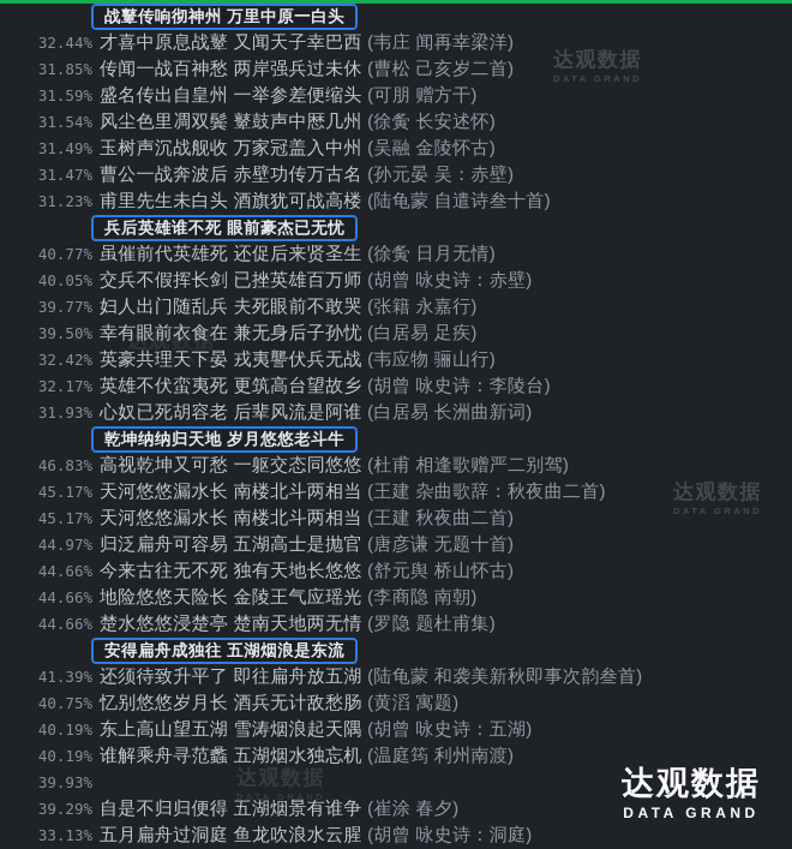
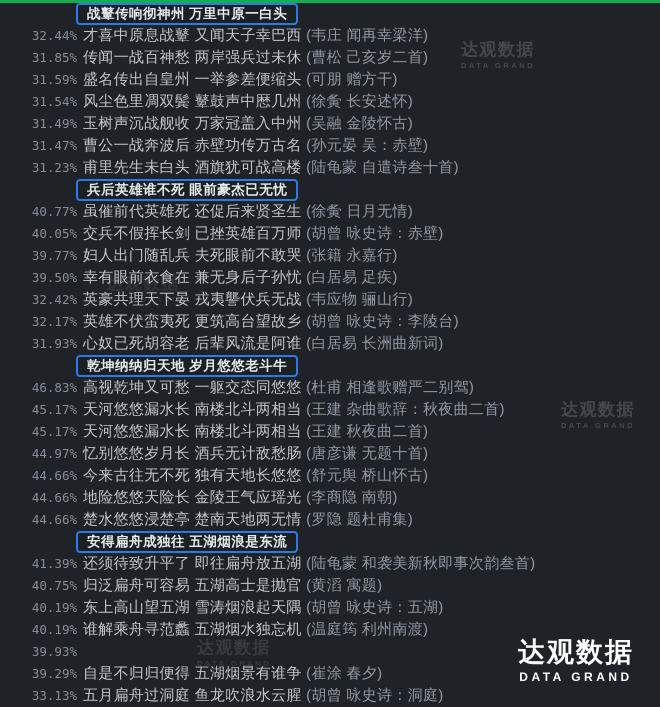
  达观数据
  DATA GRAND
  达观数据
  DATA GRAND
  达观数据
  DATA GRAND
  达观数据
  DATA GRAND
  战鼙传响彻神州 万里中原一白头
  32.44%
  才喜中原息战鼙 又闻天子幸巴西 (韦庄 闻再幸梁洋)
  31.85%
  传闻一战百神愁 两岸强兵过未休 (曹松 己亥岁二首)
  31.59%
  盛名传出自皇州 一举参差便缩头 (可朋 赠方干)
  31.54%
  风尘色里凋双鬓 鼙鼓声中厯几州 (徐夤 长安述怀)
  31.49%
  玉树声沉战舰收 万家冠盖入中州 (吴融 金陵怀古)
  31.47%
  曹公一战奔波后 赤壁功传万古名 (孙元晏 吴：赤壁)
  31.23%
  甫里先生未白头 酒旗犹可战高楼 (陆龟蒙 自遣诗叁十首)
  兵后英雄谁不死 眼前豪杰已无忧
  40.77%
  虽催前代英雄死 还促后来贤圣生 (徐夤 日月无情)
  40.05%
  交兵不假挥长剑 已挫英雄百万师 (胡曾 咏史诗：赤壁)
  39.77%
  妇人出门随乱兵 夫死眼前不敢哭 (张籍 永嘉行)
  39.50%
  幸有眼前衣食在 兼无身后子孙忧 (白居易 足疾)
  32.42%
  英豪共理天下晏 戎夷讋伏兵无战 (韦应物 骊山行)
  32.17%
  英雄不伏蛮夷死 更筑高台望故乡 (胡曾 咏史诗：李陵台)
  31.93%
  心奴已死胡容老 后辈风流是阿谁 (白居易 长洲曲新词)
  乾坤纳纳归天地 岁月悠悠老斗牛
  46.83%
  高视乾坤又可愁 一躯交态同悠悠 (杜甫 相逢歌赠严二别驾)
  45.17%
  天河悠悠漏水长 南楼北斗两相当 (王建 杂曲歌辞：秋夜曲二首)
  45.17%
  天河悠悠漏水长 南楼北斗两相当 (王建 秋夜曲二首)
  44.97%
- 归泛扁舟可容易 五湖高士是抛官 (唐彦谦 无题十首)
+ 忆别悠悠岁月长 酒兵无计敌愁肠 (唐彦谦 无题十首)
  44.66%
  今来古往无不死 独有天地长悠悠 (舒元舆 桥山怀古)
  44.66%
  地险悠悠天险长 金陵王气应瑶光 (李商隐 南朝)
  44.66%
  楚水悠悠浸楚亭 楚南天地两无情 (罗隐 题杜甫集)
  安得扁舟成独往 五湖烟浪是东流
  41.39%
  还须待致升平了 即往扁舟放五湖 (陆龟蒙 和袭美新秋即事次韵叁首)
  40.75%
- 忆别悠悠岁月长 酒兵无计敌愁肠 (黄滔 寓题)
+ 归泛扁舟可容易 五湖高士是抛官 (黄滔 寓题)
  40.19%
  东上高山望五湖 雪涛烟浪起天隅 (胡曾 咏史诗：五湖)
  40.19%
  谁解乘舟寻范蠡 五湖烟水独忘机 (温庭筠 利州南渡)
  39.93%
  39.29%
  自是不归归便得 五湖烟景有谁争 (崔涂 春夕)
  33.13%
  五月扁舟过洞庭 鱼龙吹浪水云腥 (胡曾 咏史诗：洞庭)
  达观数据
  DATA GRAND
